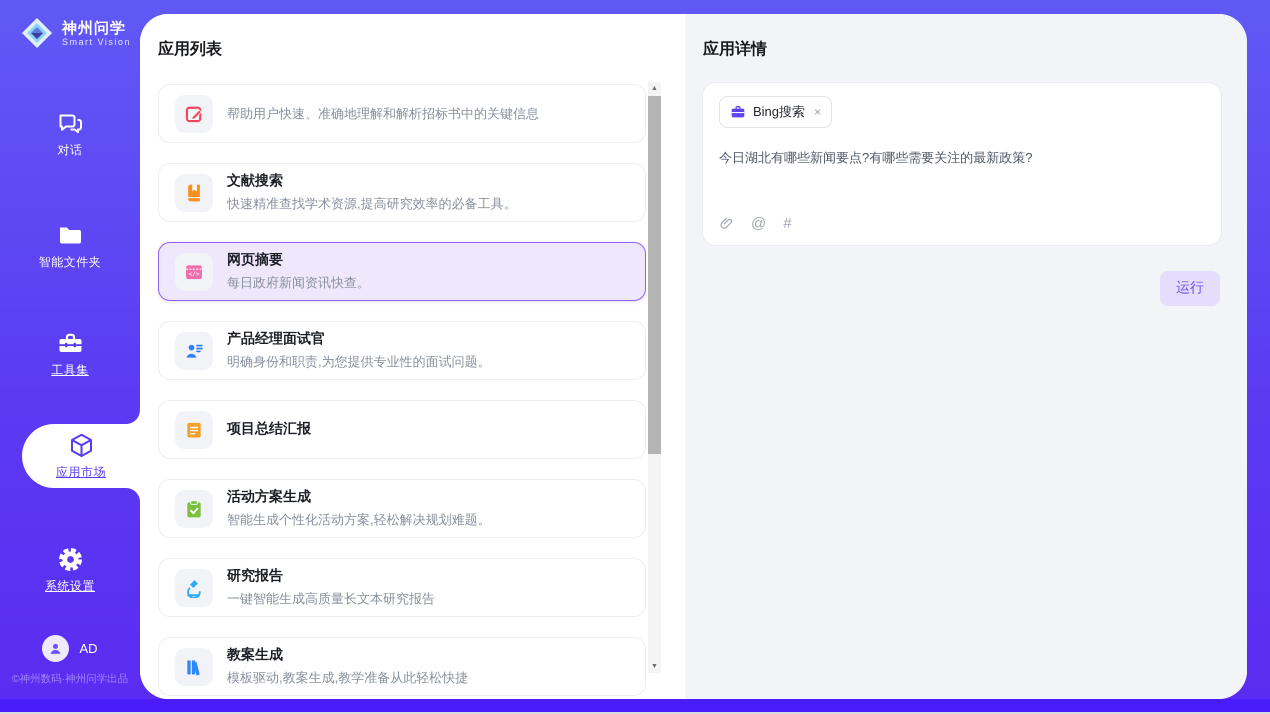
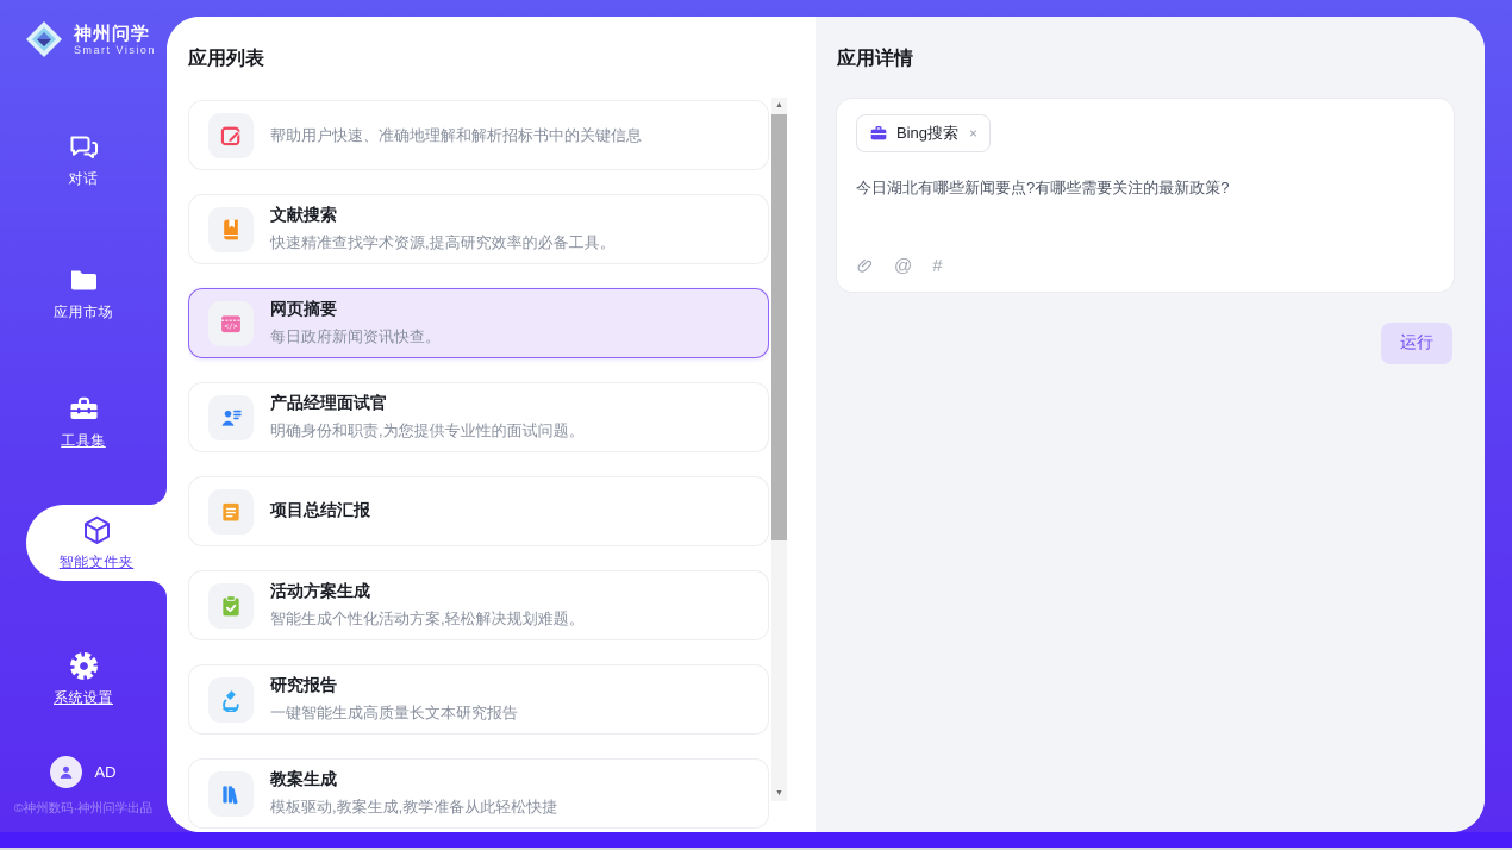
  神州问学
  Smart Vision
  对话
- 智能文件夹
+ 应用市场
  工具集
- 应用市场
+ 智能文件夹
  系统设置
  AD
  ©神州数码·神州问学出品
  应用列表
  帮助用户快速、准确地理解和解析招标书中的关键信息
  文献搜索
  快速精准查找学术资源,提高研究效率的必备工具。
  网页摘要
  每日政府新闻资讯快查。
  产品经理面试官
  明确身份和职责,为您提供专业性的面试问题。
  项目总结汇报
  活动方案生成
  智能生成个性化活动方案,轻松解决规划难题。
  研究报告
  一键智能生成高质量长文本研究报告
  教案生成
  模板驱动,教案生成,教学准备从此轻松快捷
  应用详情
  Bing搜索
  ×
  今日湖北有哪些新闻要点?有哪些需要关注的最新政策?
  @
  #
  运行
